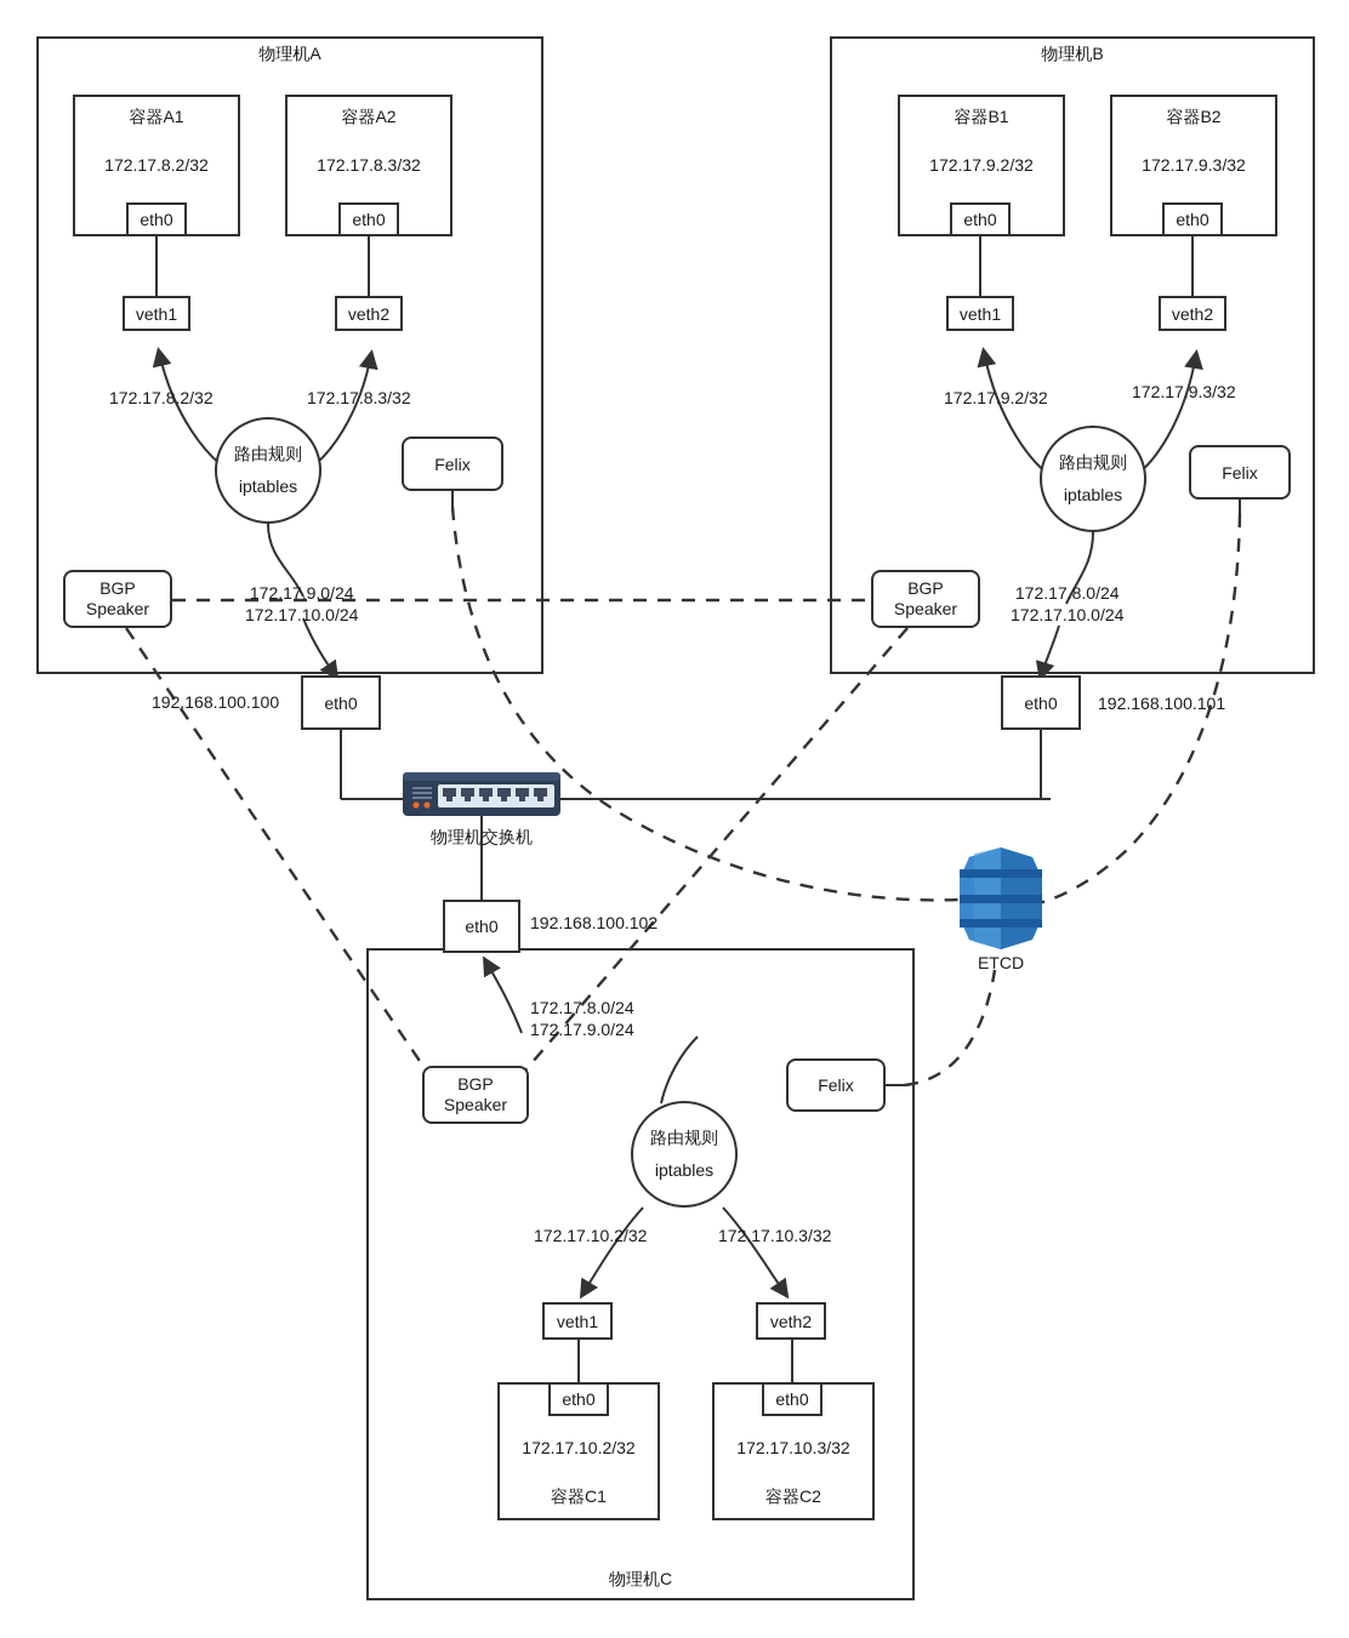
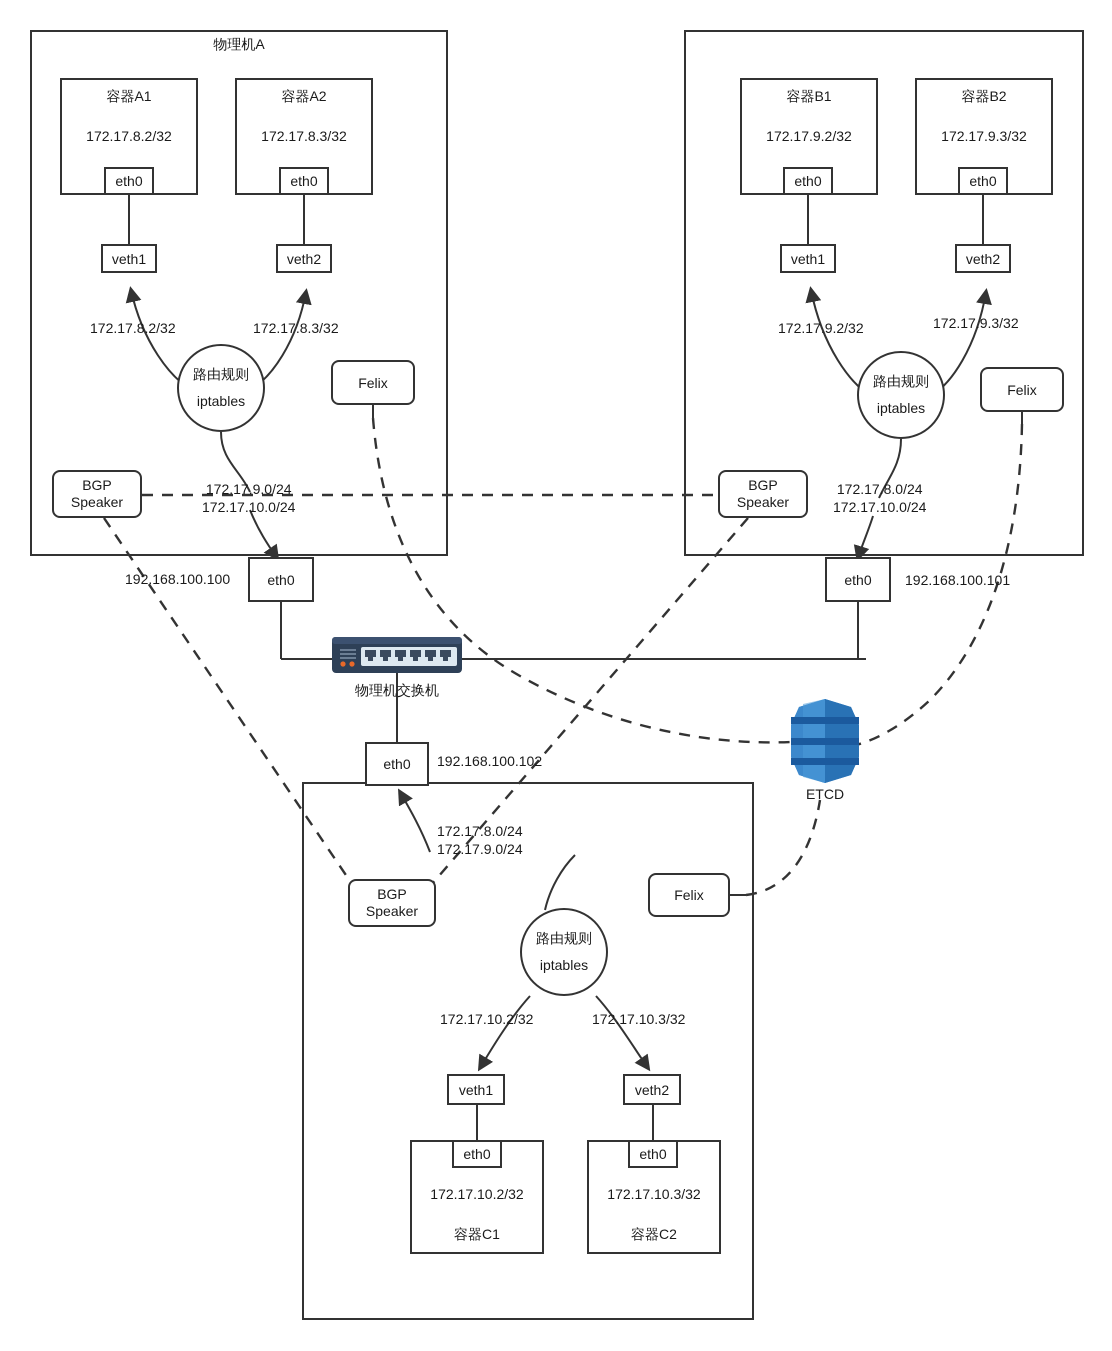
  物理机A
- 物理机B
- 物理机C
  容器A1
  172.17.8.2/32
  eth0
  容器A2
  172.17.8.3/32
  eth0
  veth1
  veth2
  172.17.8.2/32
  172.17.8.3/32
  路由规则
  iptables
  Felix
  BGP
  Speaker
  172.17.9.0/24
  172.17.10.0/24
  eth0
  192.168.100.100
  容器B1
  172.17.9.2/32
  eth0
  容器B2
  172.17.9.3/32
  eth0
  veth1
  veth2
  172.17.9.2/32
  172.17.9.3/32
  路由规则
  iptables
  Felix
  BGP
  Speaker
  172.17.8.0/24
  172.17.10.0/24
  eth0
  192.168.100.101
  物理机交换机
  ETCD
  eth0
  192.168.100.102
  172.17.8.0/24
  172.17.9.0/24
  BGP
  Speaker
  Felix
  路由规则
  iptables
  172.17.10.2/32
  172.17.10.3/32
  veth1
  veth2
  172.17.10.2/32
  容器C1
  eth0
  172.17.10.3/32
  容器C2
  eth0
